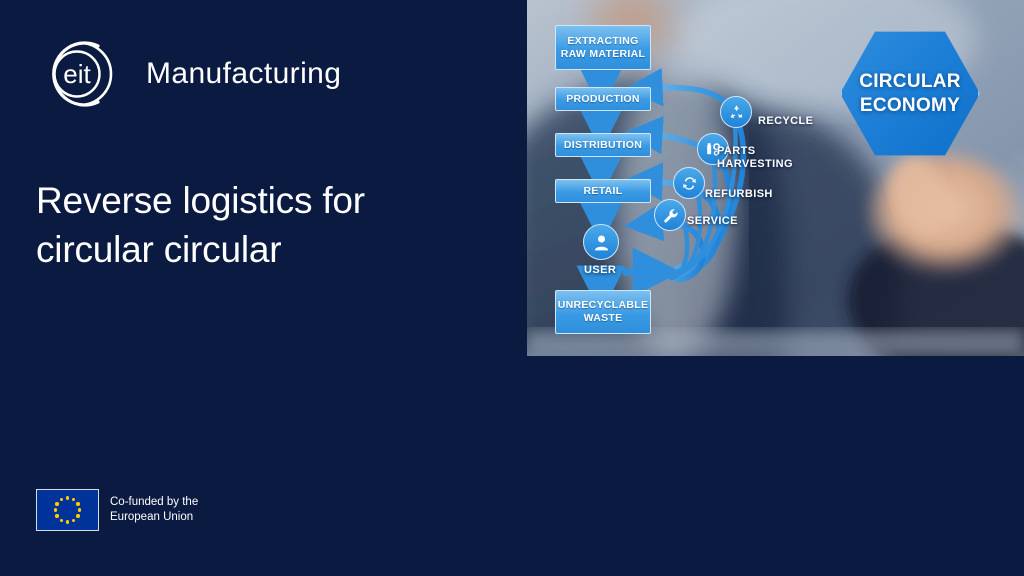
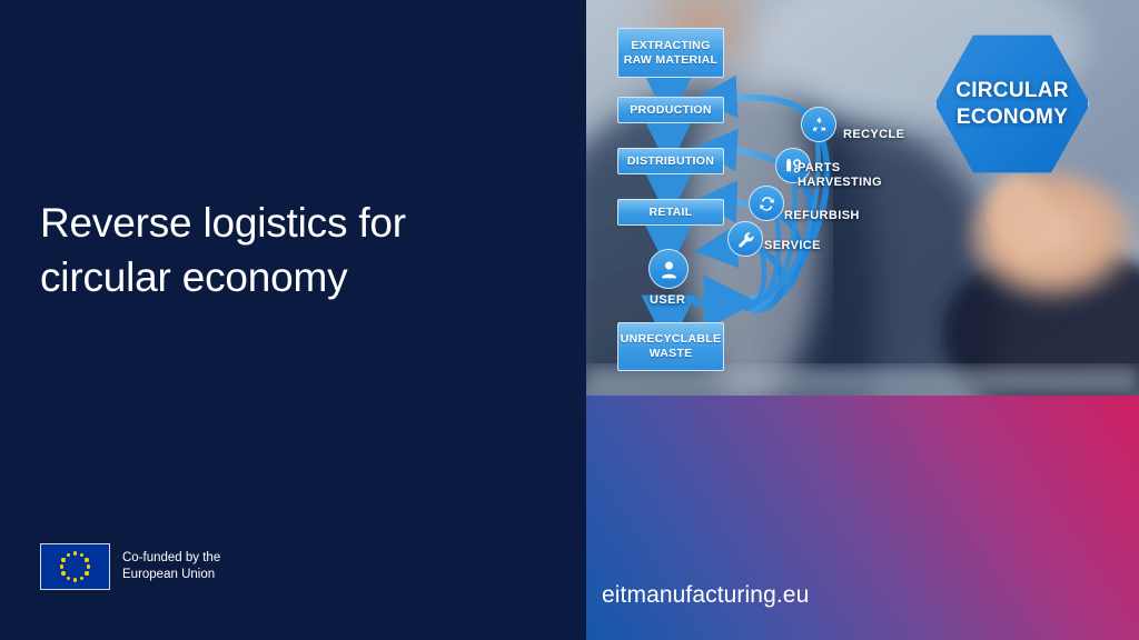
- eit
- Manufacturing
- Reverse logistics for circular circular
+ Reverse logistics for circular economy
  Co-funded by the
  European Union
  EXTRACTING
  RAW MATERIAL
  PRODUCTION
  DISTRIBUTION
  RETAIL
  UNRECYCLABLE
  WASTE
  USER
  RECYCLE
  PARTS
  HARVESTING
  REFURBISH
  SERVICE
  CIRCULAR
  ECONOMY
+ eitmanufacturing.eu
